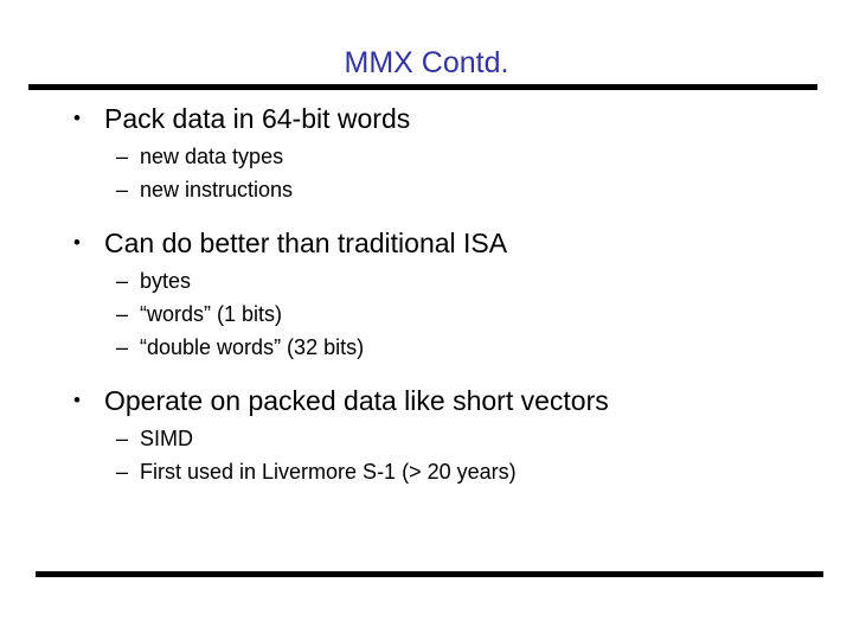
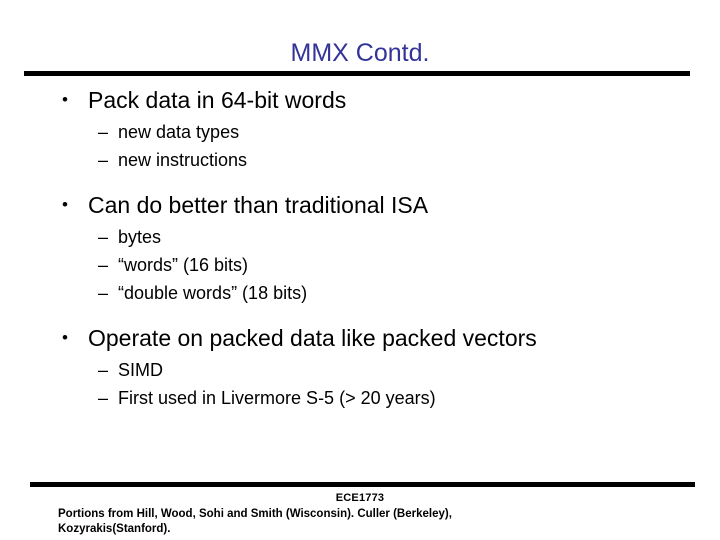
  MMX Contd.
  •
  Pack data in 64-bit words
  –
  new data types
  –
  new instructions
  •
  Can do better than traditional ISA
  –
  bytes
  –
- “words” (1 bits)
+ “words” (16 bits)
  –
- “double words” (32 bits)
+ “double words” (18 bits)
  •
- Operate on packed data like short vectors
+ Operate on packed data like packed vectors
  –
  SIMD
  –
- First used in Livermore S-1 (> 20 years)
+ First used in Livermore S-5 (> 20 years)
+ ECE1773
+ Portions from Hill, Wood, Sohi and Smith (Wisconsin). Culler (Berkeley),
+ Kozyrakis(Stanford).
